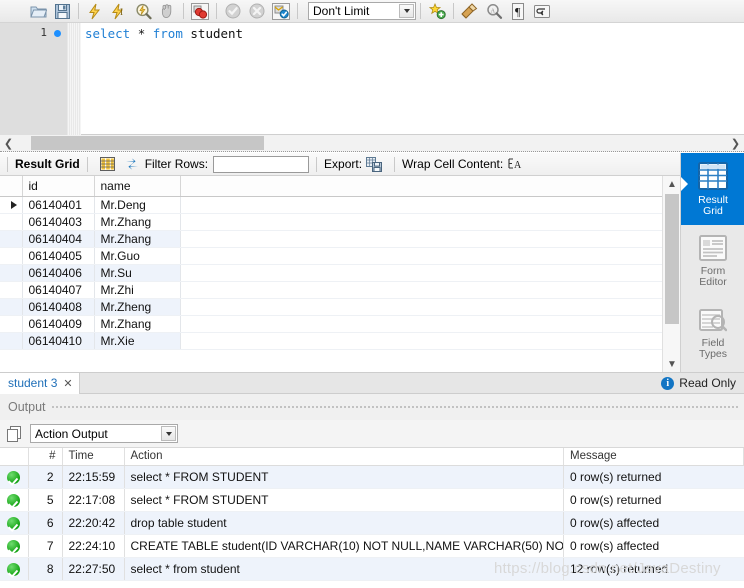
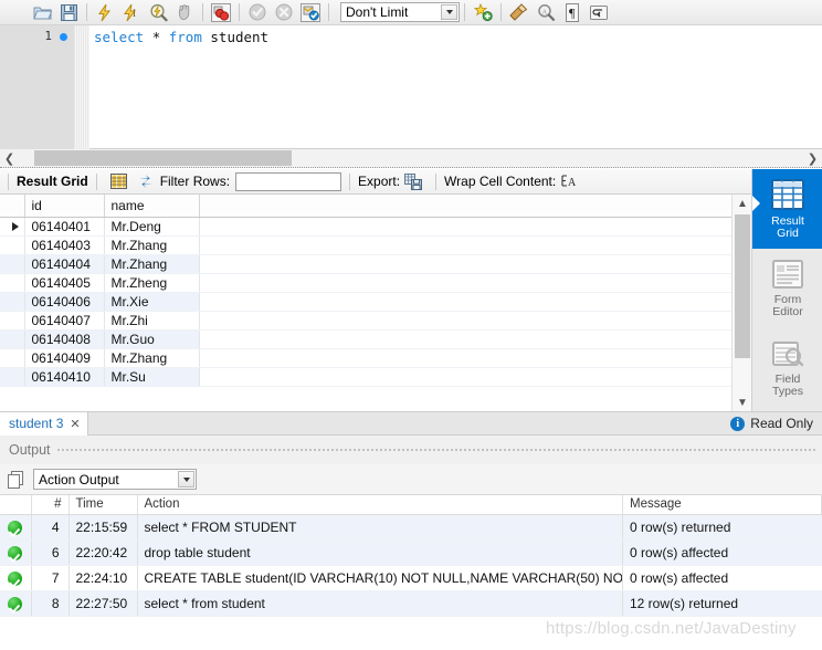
  I
  Don't Limit
  ¶
  1
  select * from student
  ❮
  ❯
  Result Grid
  Filter Rows:
  Export:
  Wrap Cell Content:
  A
  	id	name
  	06140401	Mr.Deng
  	06140403	Mr.Zhang
  	06140404	Mr.Zhang
- 	06140405	Mr.Guo
+ 	06140405	Mr.Zheng
- 	06140406	Mr.Su
+ 	06140406	Mr.Xie
  	06140407	Mr.Zhi
- 	06140408	Mr.Zheng
+ 	06140408	Mr.Guo
  	06140409	Mr.Zhang
- 	06140410	Mr.Xie
+ 	06140410	Mr.Su
  ▲
  ▼
  Result
  Grid
  Form
  Editor
  Field
  Types
  student 3
  ✕
  i
  Read Only
  Output
  Action Output
  	#	Time	Action	Message
- 	2	22:15:59	select * FROM STUDENT	0 row(s) returned
+ 	4	22:15:59	select * FROM STUDENT	0 row(s) returned
- 	5	22:17:08	select * FROM STUDENT	0 row(s) returned
  	6	22:20:42	drop table student	0 row(s) affected
  	7	22:24:10	CREATE TABLE student(ID VARCHAR(10) NOT NULL,NAME VARCHAR(50) NO	0 row(s) affected
  	8	22:27:50	select * from student	12 row(s) returned
  https://blog.csdn.net/JavaDestiny
